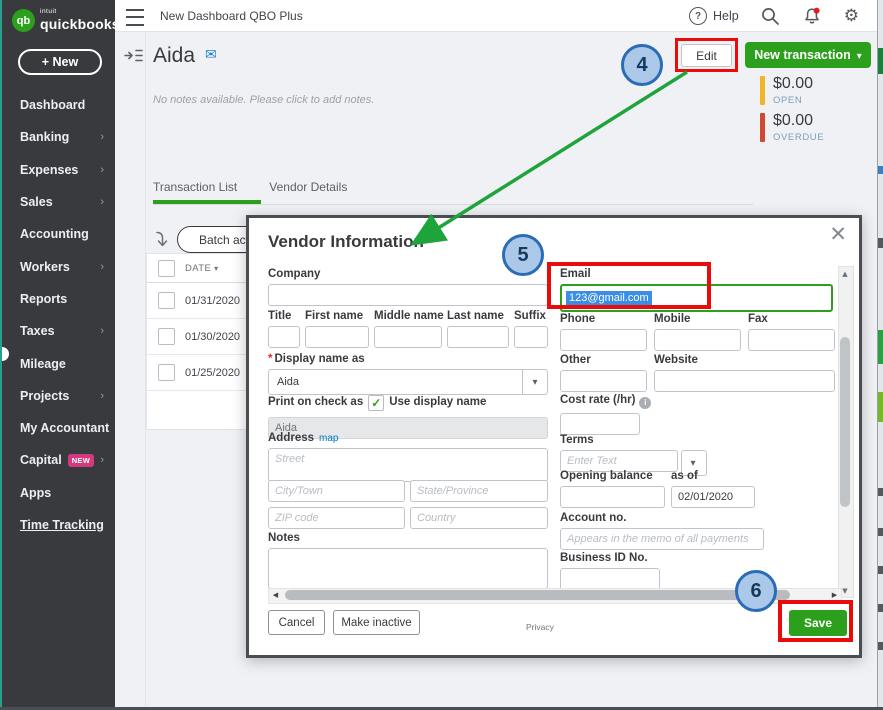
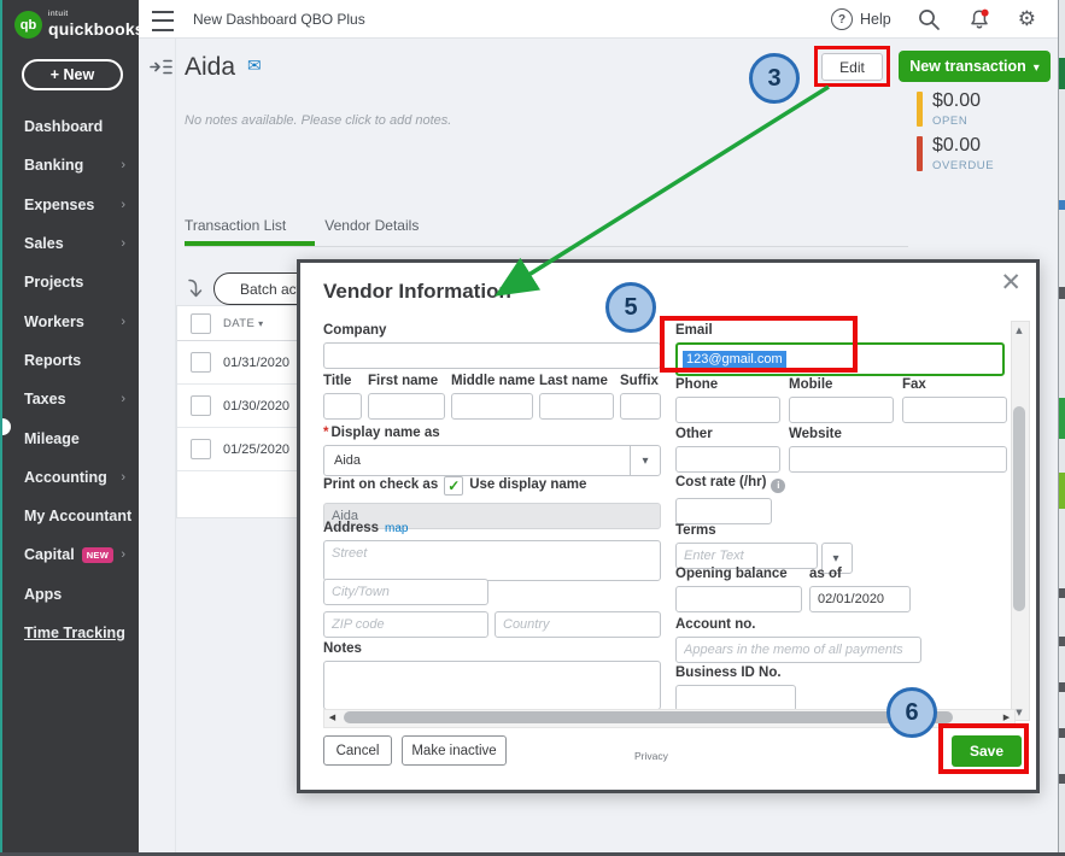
  qb
  quickbook
  + New
  Dashboard
  Banking
  Expenses
  Sales
- Accounting
+ Projects
  Workers
  Reports
  Taxes
  Mileage
- Projects
+ Accounting
  My Accountant
  Capital
  NEW
  Apps
  Time Tracking
  New Dashboard QBO Plus
  ?
  Help
  ⚙
  Aida
  ✉
  No notes available. Please click to add notes.
  Edit
  New transaction
  $0.00
  OPEN
  $0.00
  OVERDUE
  Transaction List
  Vendor Details
  DATE
  01/31/2020
  01/30/2020
  01/25/2020
  Vendor Informatio
  ✕
  Company
  Title
  First name
  Middle name
  Last name
  Suffix
  * Display name as
  Aida
  Print on check as Use display name Aida
  Address map
  Street
  City/Town
- State/Province
  ZIP code
  Country
  Notes
  Email
  123@gmail.com
  Phone
  Mobile
  Fax
  Other
  Website
  Cost rate (/hr)
  Terms
  Enter Text
  Opening balance
  as of
  02/01/2020
  Account no.
  Appears in the memo of all payments
  Business ID No.
  ▲
  ▼
  ◀
  ▶
  Cancel
  Make inactive
  Privacy
  Save
- 4
+ 3
  5
  6
